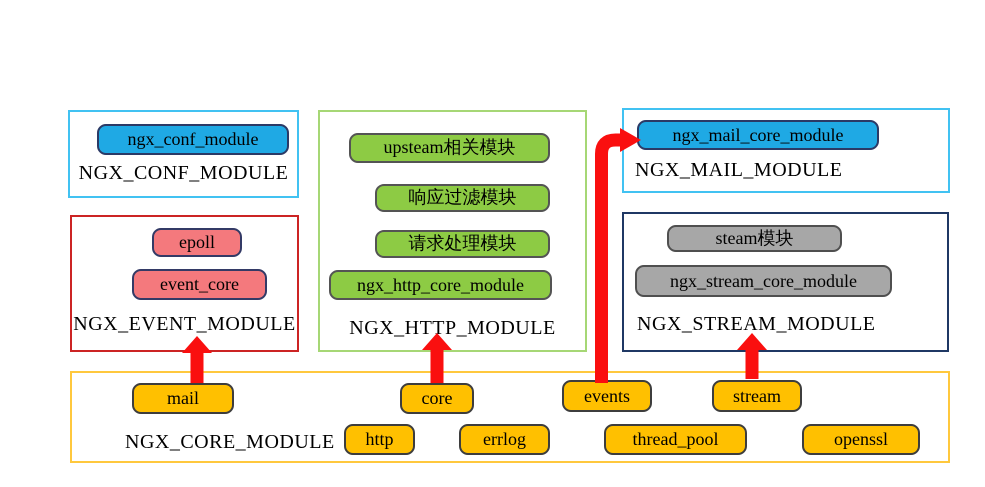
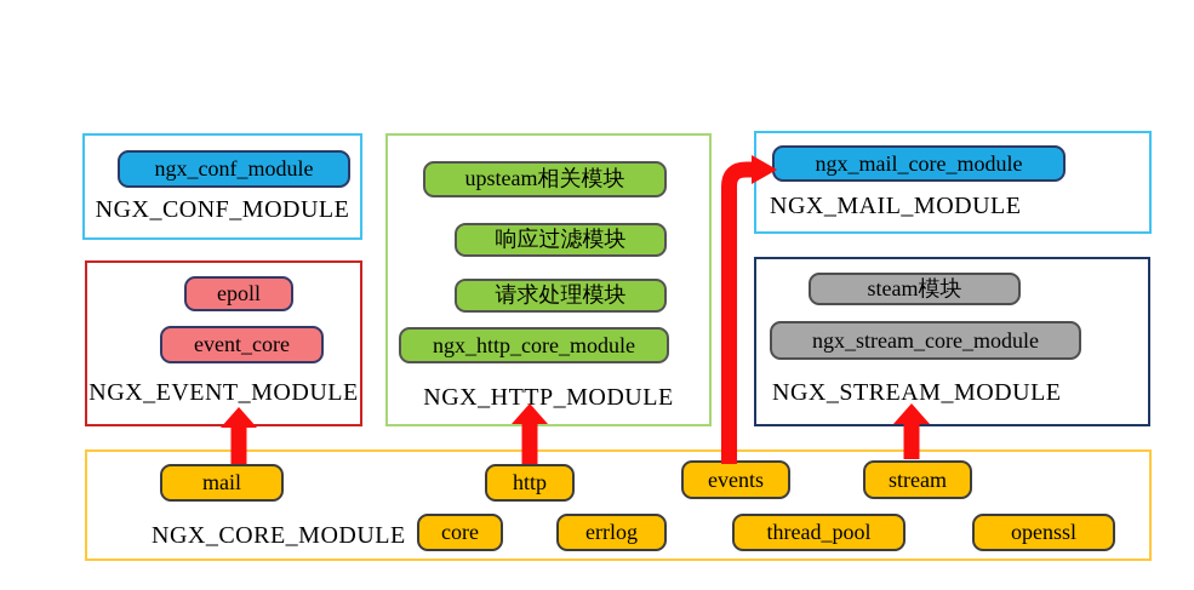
  ngx_conf_module
  NGX_CONF_MODULE
  epoll
  event_core
  NGX_EVENT_MODULE
  upsteam相关模块
  响应过滤模块
  请求处理模块
  ngx_http_core_module
  NGX_HTTP_MODULE
  ngx_mail_core_module
  NGX_MAIL_MODULE
  steam模块
  ngx_stream_core_module
  NGX_STREAM_MODULE
  mail
- core
+ http
  events
  stream
- http
+ core
  errlog
  thread_pool
  openssl
  NGX_CORE_MODULE
